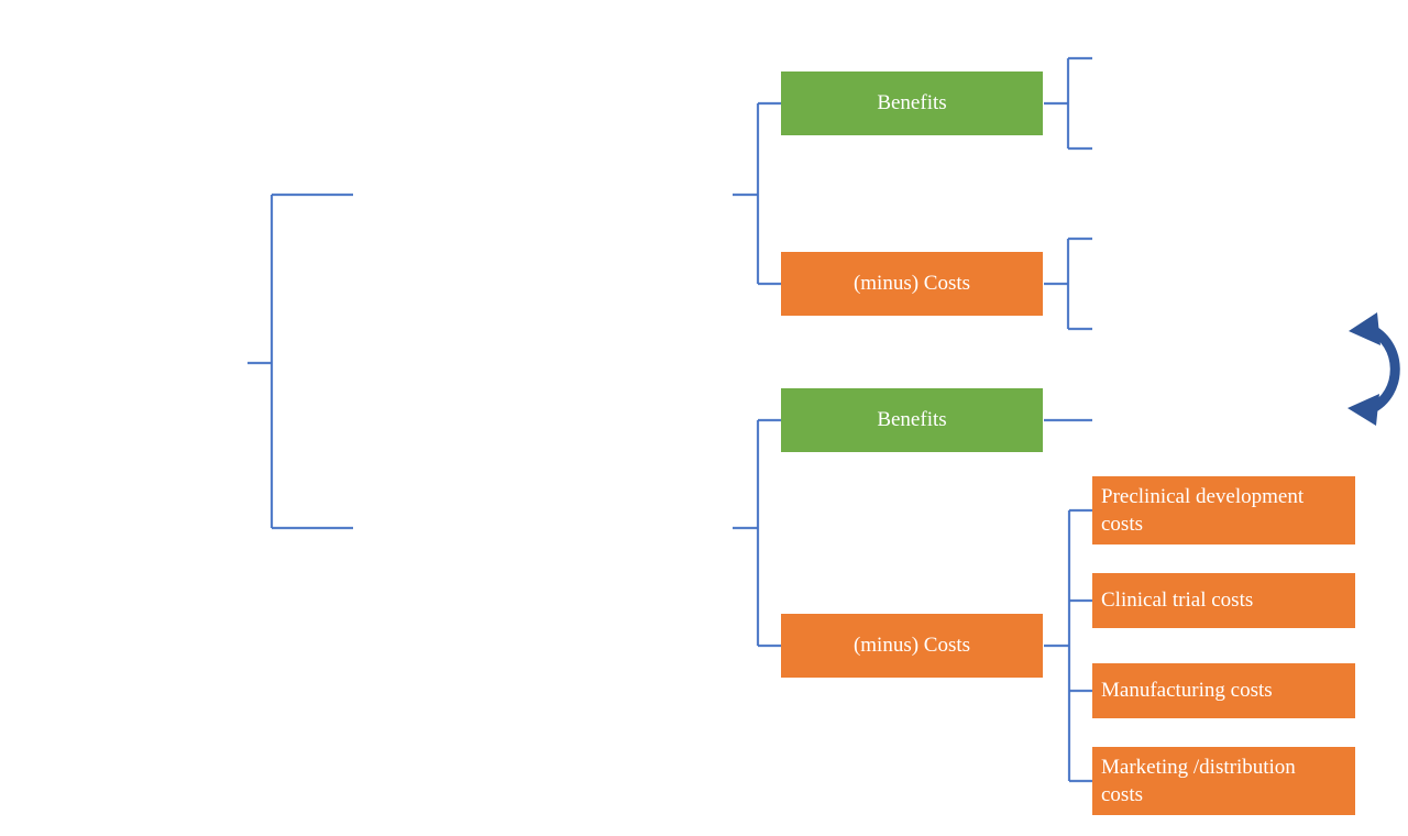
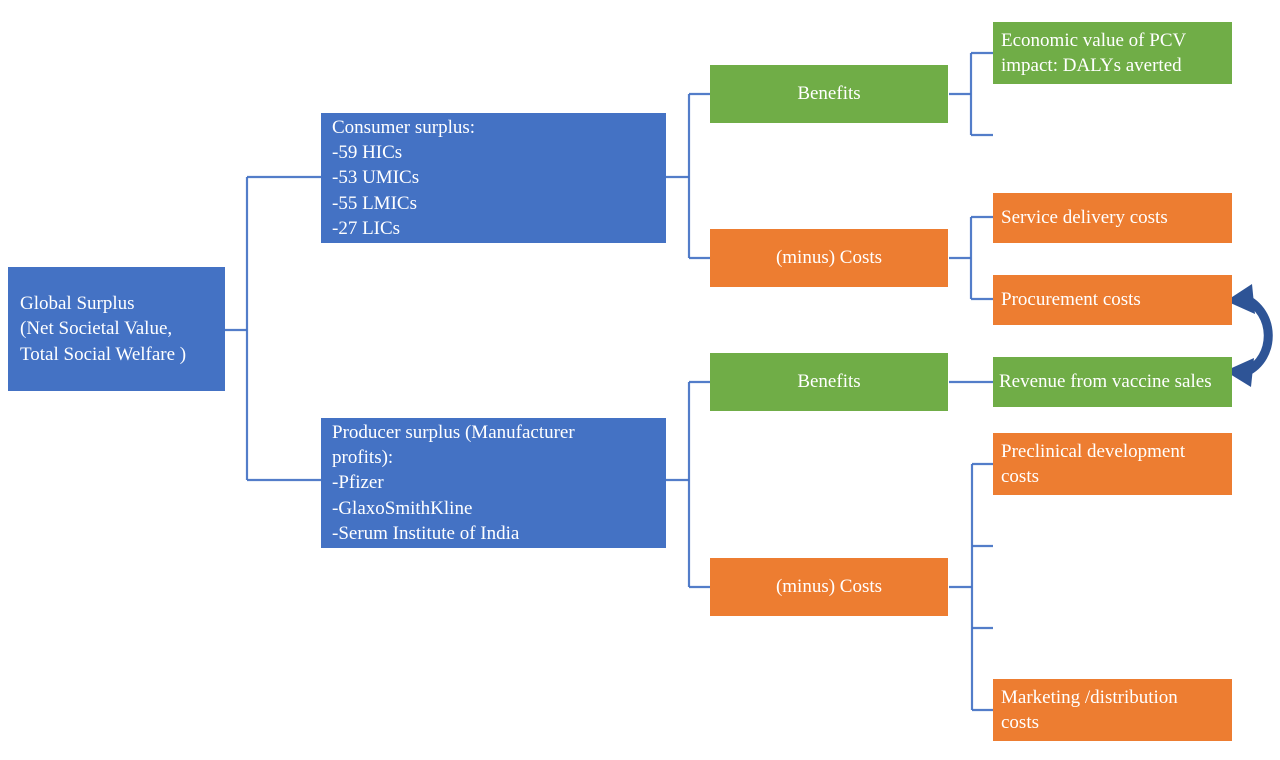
+ Global Surplus
+ (Net Societal Value,
+ Total Social Welfare )
+ Consumer surplus:
+ -59 HICs
+ -53 UMICs
+ -55 LMICs
+ -27 LICs
+ Producer surplus (Manufacturer
+ profits):
+ -Pfizer
+ -GlaxoSmithKline
+ -Serum Institute of India
  Benefits
  (minus) Costs
  Benefits
  (minus) Costs
+ Economic value of PCV
+ impact: DALYs averted
+ Service delivery costs
+ Procurement costs
+ Revenue from vaccine sales
  Preclinical development
  costs
- Clinical trial costs
- Manufacturing costs
  Marketing /distribution
  costs
